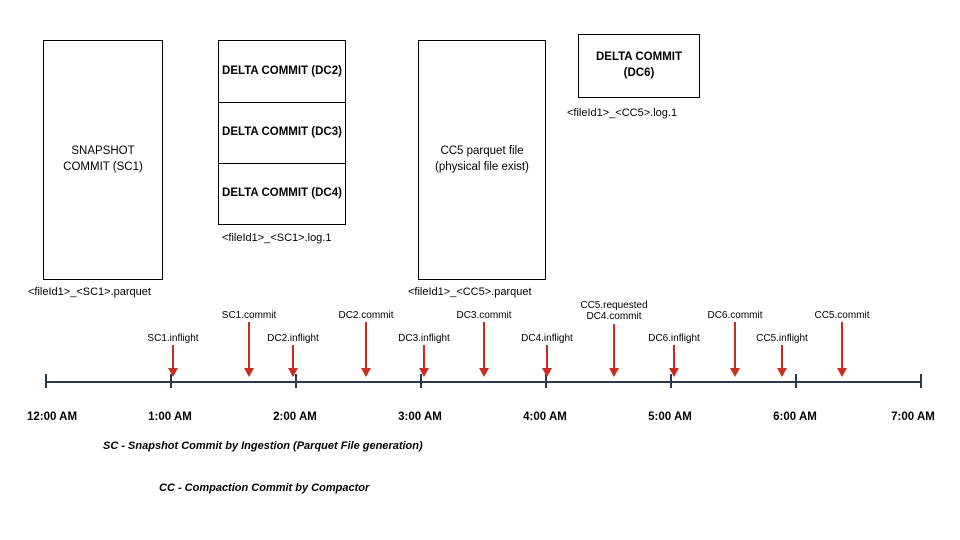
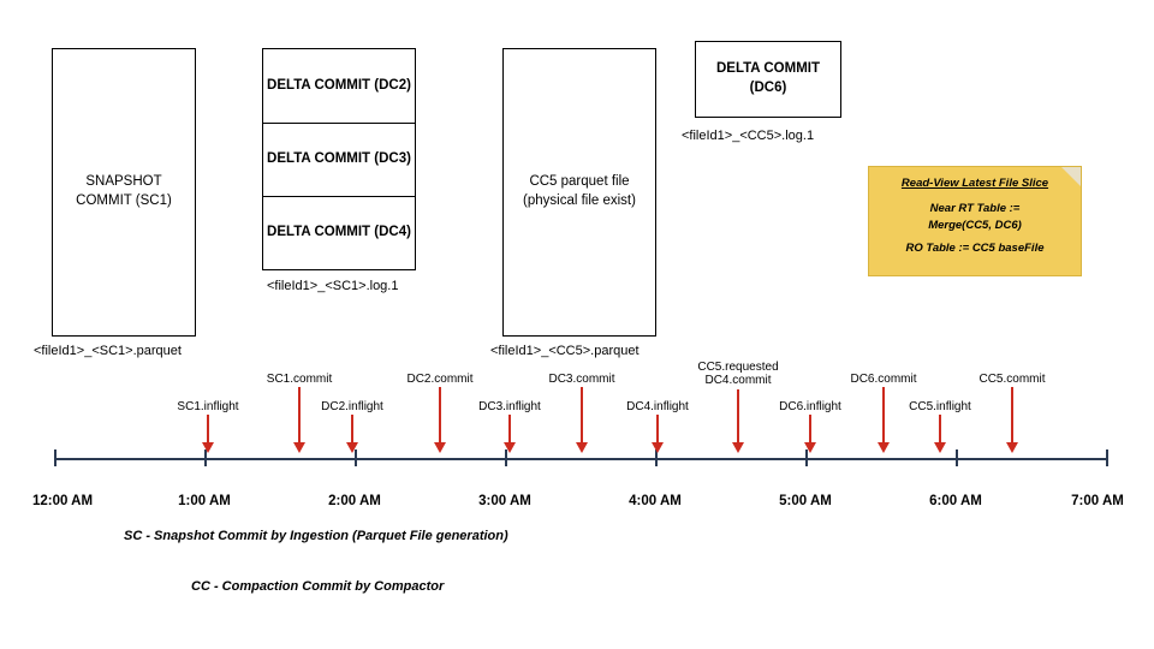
  SNAPSHOT
  COMMIT (SC1)
  <fileId1>_<SC1>.parquet
  DELTA COMMIT (DC2)
  DELTA COMMIT (DC3)
  DELTA COMMIT (DC4)
  <fileId1>_<SC1>.log.1
  CC5 parquet file
  (physical file exist)
  <fileId1>_<CC5>.parquet
  DELTA COMMIT
  (DC6)
  <fileId1>_<CC5>.log.1
+ Read-View Latest File Slice
+ Near RT Table :=
+ Merge(CC5, DC6)
+ RO Table := CC5 baseFile
  12:00 AM
  1:00 AM
  2:00 AM
  3:00 AM
  4:00 AM
  5:00 AM
  6:00 AM
  7:00 AM
  SC1.inflight
  SC1.commit
  DC2.inflight
  DC2.commit
  DC3.inflight
  DC3.commit
  DC4.inflight
  CC5.requested
  DC4.commit
  DC6.inflight
  DC6.commit
  CC5.inflight
  CC5.commit
  SC - Snapshot Commit by Ingestion (Parquet File generation)
  CC - Compaction Commit by Compactor
